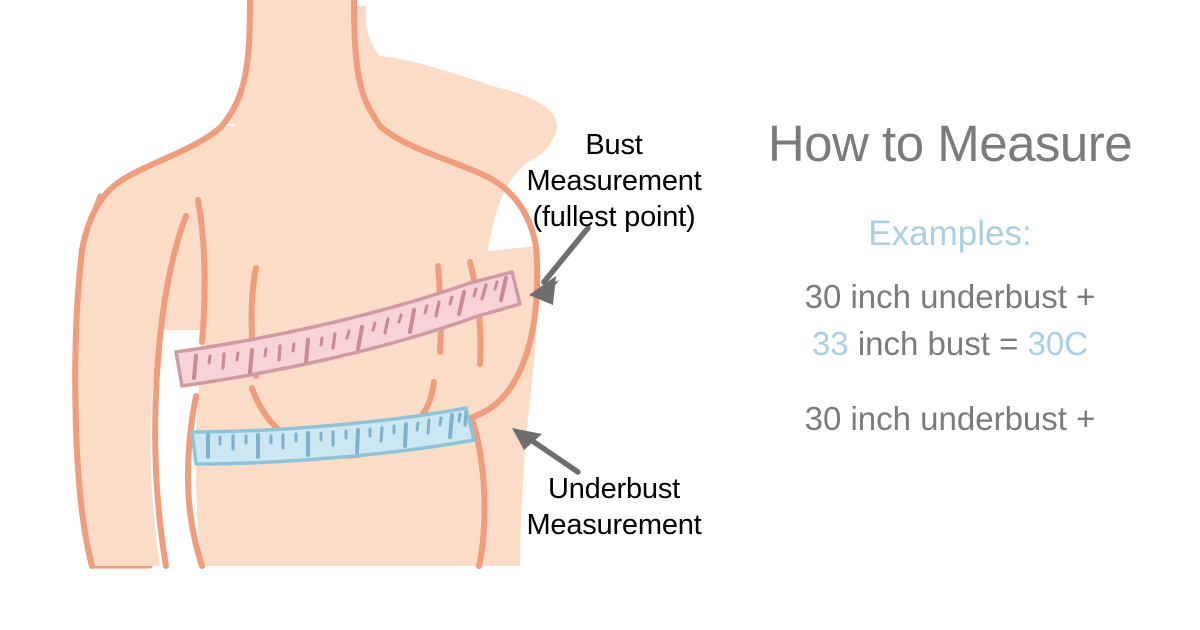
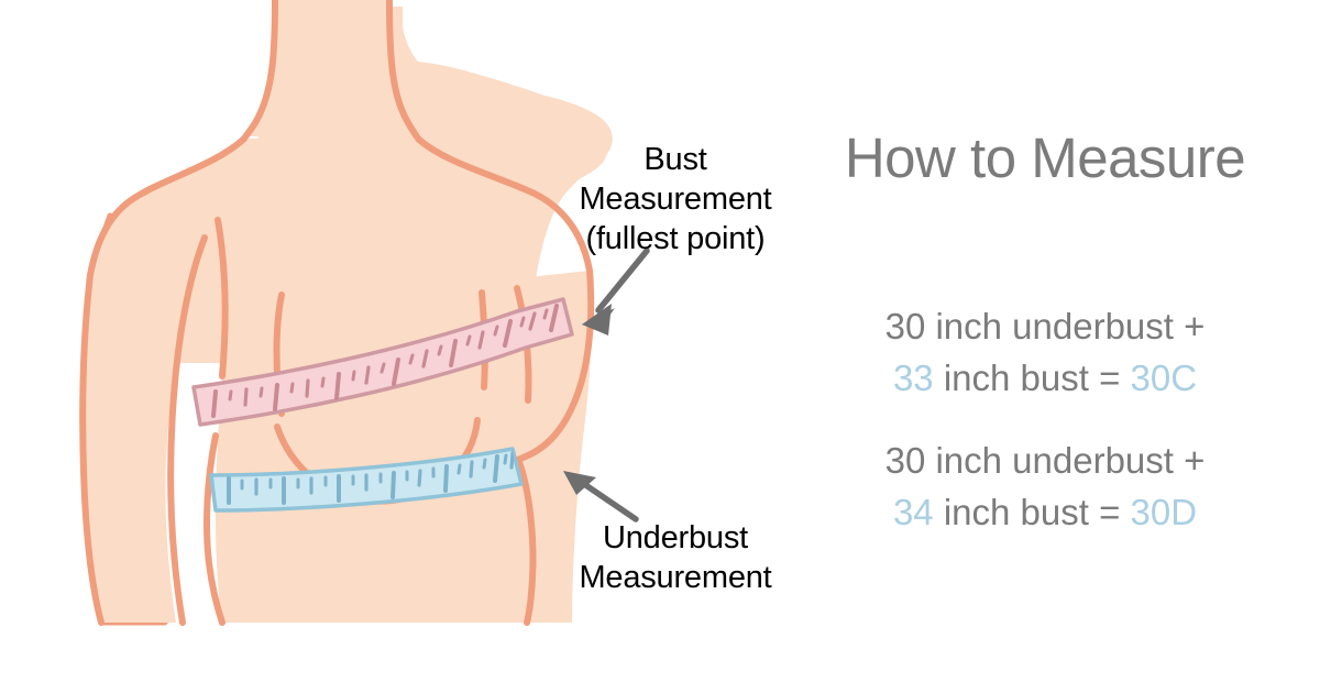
  Bust
  Measurement
  (fullest point)
  Underbust
  Measurement
  How to Measure
- Examples:
  30 inch underbust +
  33 inch bust = 30C
  30 inch underbust +
+ 34 inch bust = 30D
